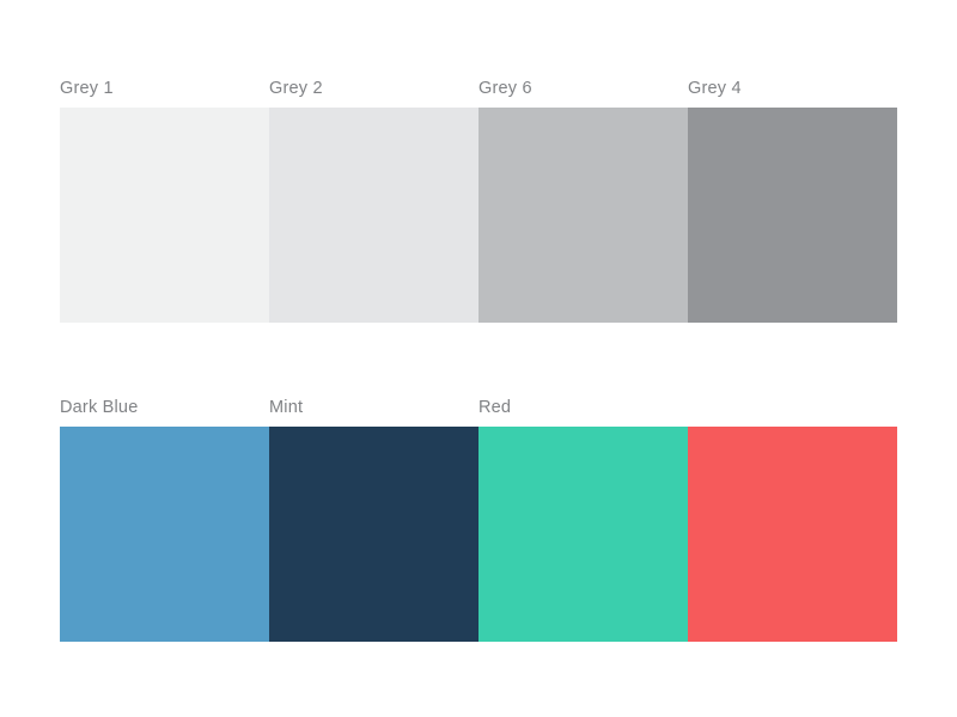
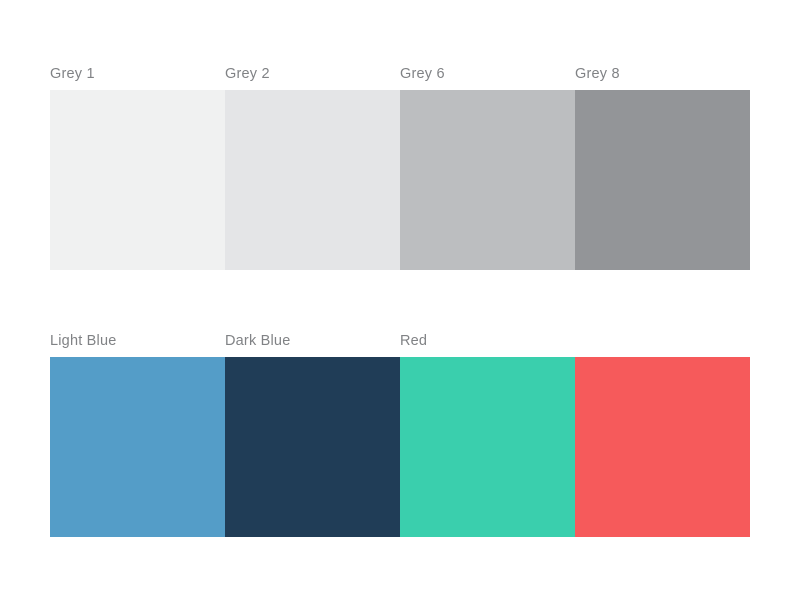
  Grey 1
  Grey 2
  Grey 6
- Grey 4
+ Grey 8
+ Light Blue
  Dark Blue
- Mint
  Red
